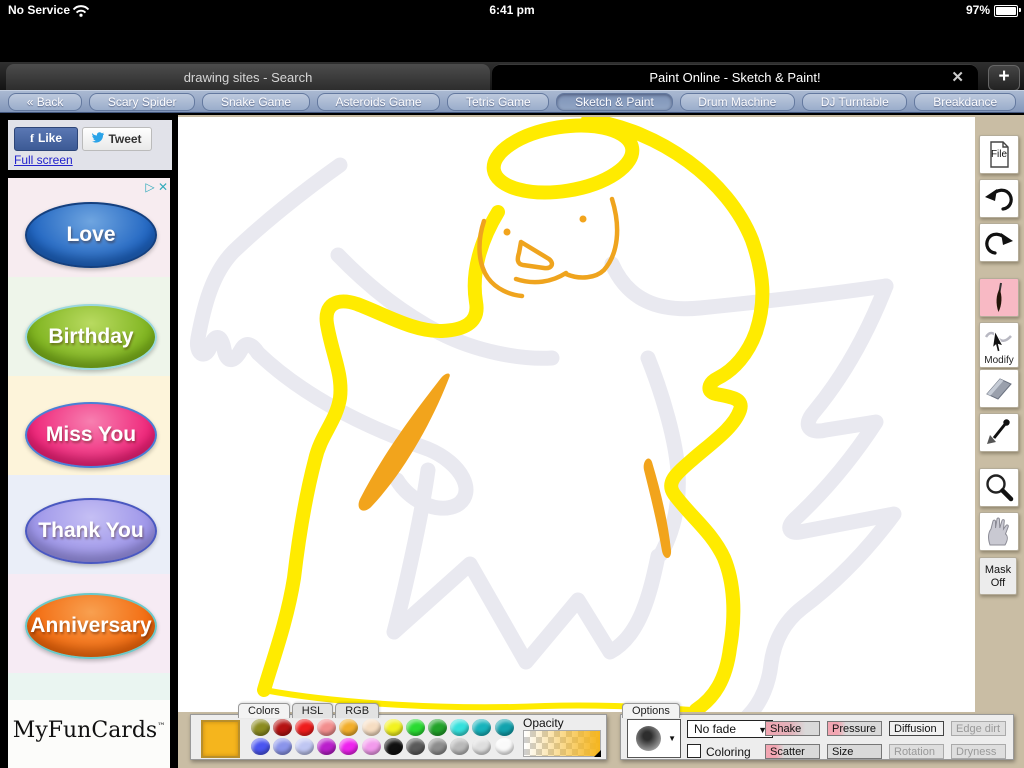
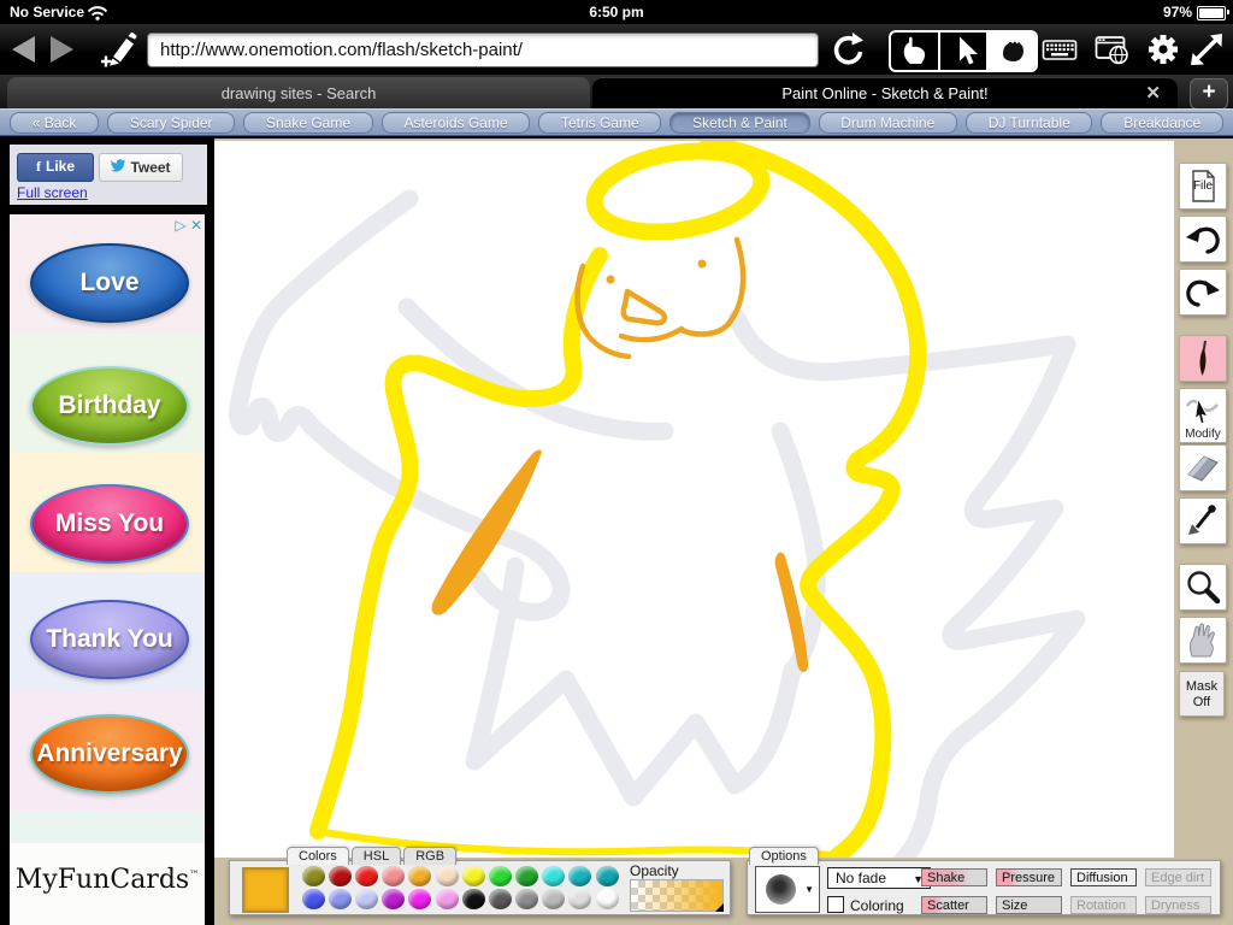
  No Service
- 6:41 pm
+ 6:50 pm
  97%
+ http://www.onemotion.com/flash/sketch-paint/
  drawing sites - Search
  Paint Online - Sketch & Paint!
  ✕
  +
  « Back
  Scary Spider
  Snake Game
  Asteroids Game
  Tetris Game
  Sketch & Paint
  Drum Machine
  DJ Turntable
  Breakdance
  f Like
  Tweet
  Full screen
  ▷ ✕
  Love
  Birthday
  Miss You
  Thank You
  Anniversary
  MyFunCards™
  File
  Modify
  Mask
  Off
  Colors HSL RGB
  Opacity
  Options
  ▼
  No fade
  ▼
  Coloring
  Shake
  Pressure
  Diffusion
  Edge dirt
  Scatter
  Size
  Rotation
  Dryness
